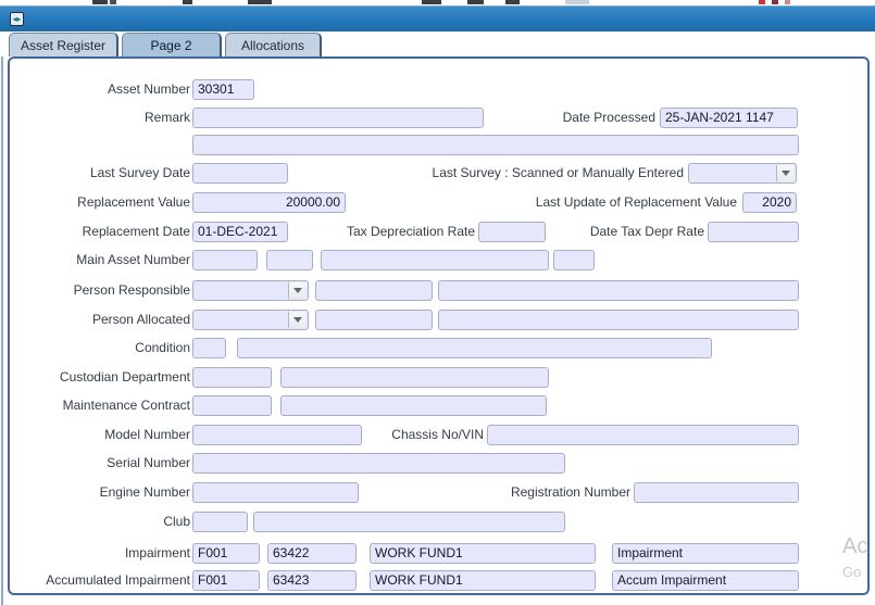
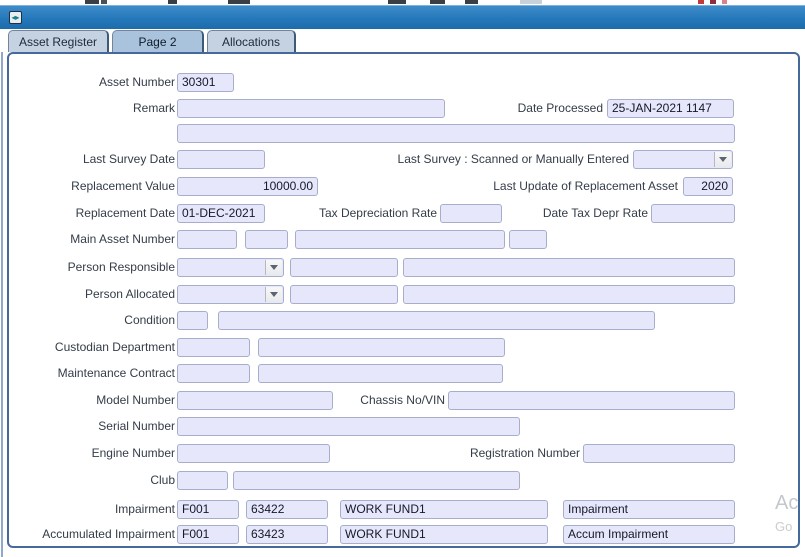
  ◂▸
  Asset Register
  Page 2
  Allocations
  Asset Number
  30301
  Remark
  Date Processed
  25-JAN-2021 1147
  Last Survey Date
  Last Survey : Scanned or Manually Entered
  Replacement Value
- 20000.00
+ 10000.00
- Last Update of Replacement Value
+ Last Update of Replacement Asset
  2020
  Replacement Date
  01-DEC-2021
  Tax Depreciation Rate
  Date Tax Depr Rate
  Main Asset Number
  Person Responsible
  Person Allocated
  Condition
  Custodian Department
  Maintenance Contract
  Model Number
  Chassis No/VIN
  Serial Number
  Engine Number
  Registration Number
  Club
  Impairment
  F001
  63422
  WORK FUND1
  Impairment
  Accumulated Impairment
  F001
  63423
  WORK FUND1
  Accum Impairment
  Ac
  Go
